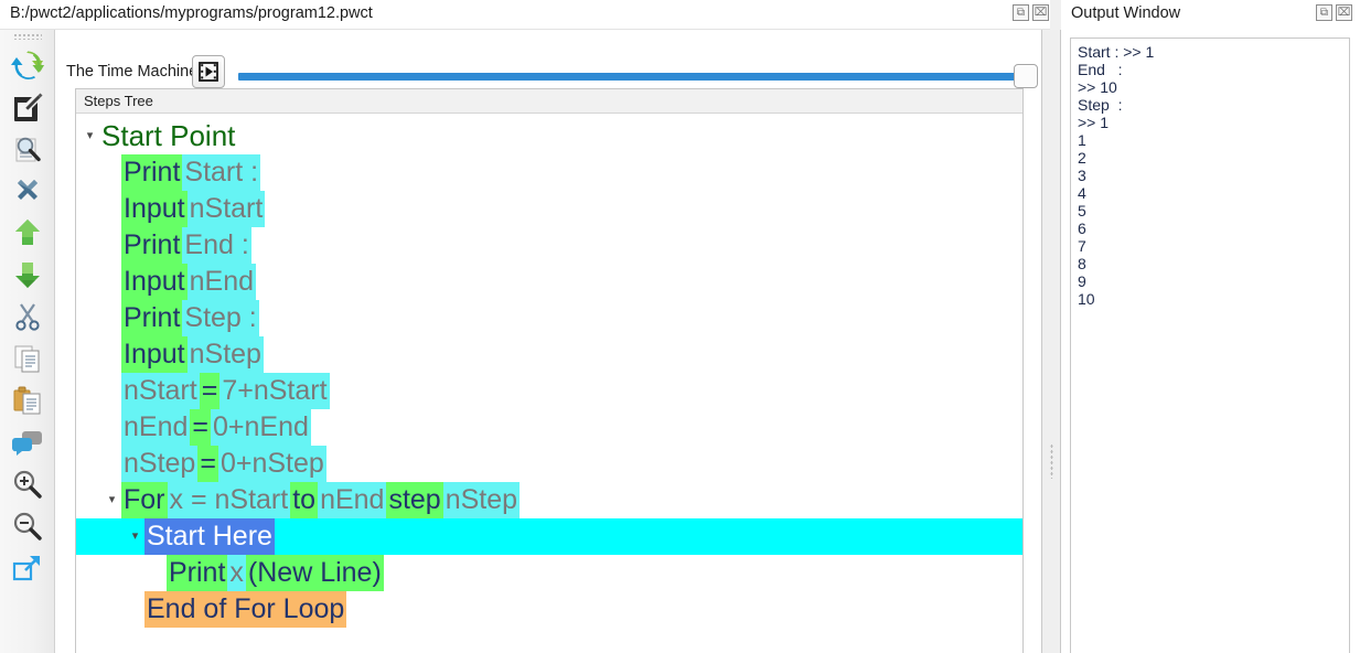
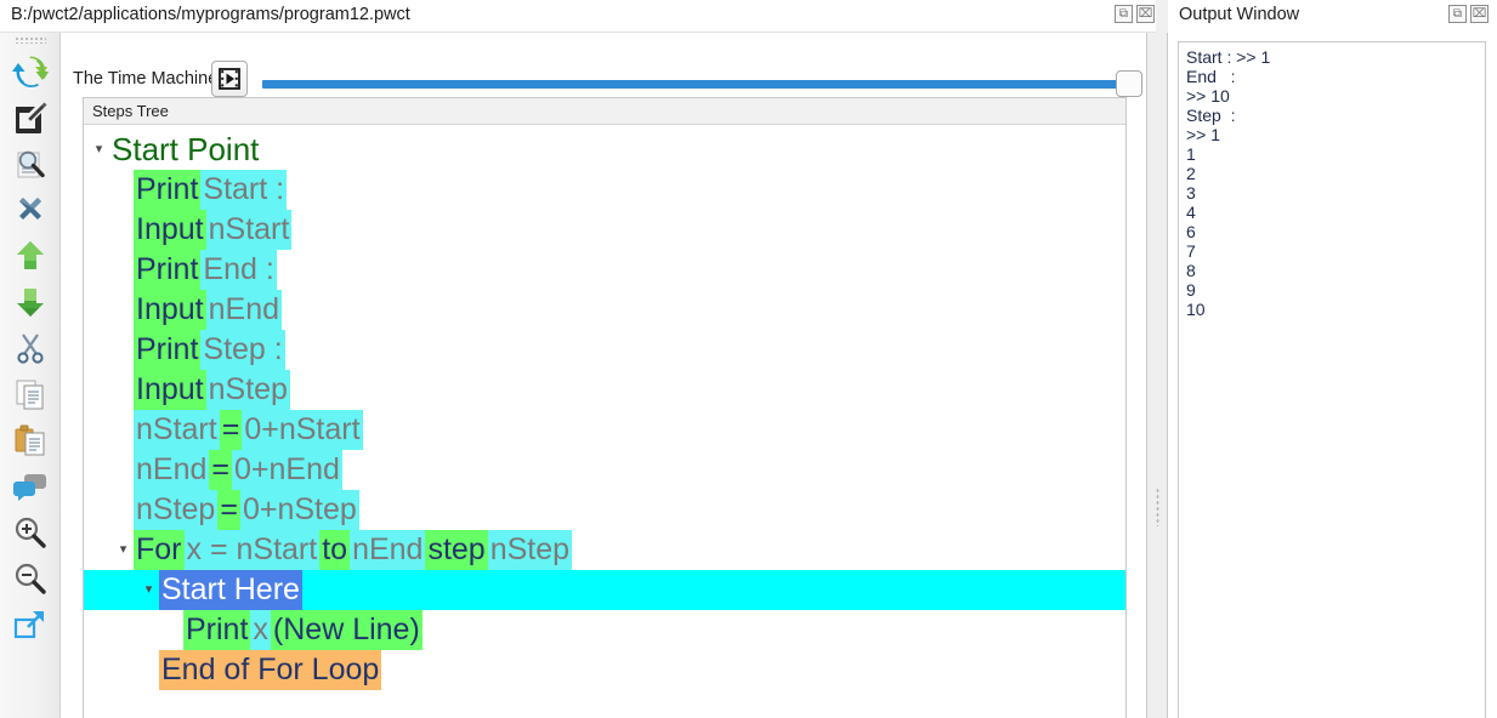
  B:/pwct2/applications/myprograms/program12.pwct
  ⧉
  ⌧
  The Time Machin
  Steps Tree
  ▾
  Start Point
  Print
  Start :
  Input
  nStart
  Print
  End :
  Input
  nEnd
  Print
  Step :
  Input
  nStep
  nStart
  =
- 7+nStart
+ 0+nStart
  nEnd
  =
  0+nEnd
  nStep
  =
  0+nStep
  ▾
  For
  x = nStart
  to
  nEnd
  step
  nStep
  ▾
  Start Here
  Print
  x
  (New Line)
  End of For Loop
  Output Window
  ⧉
  ⌧
  Start : >> 1
  End :
  >> 10
  Step :
  >> 1
  1
  2
  3
  4
- 5
  6
  7
  8
  9
  10
